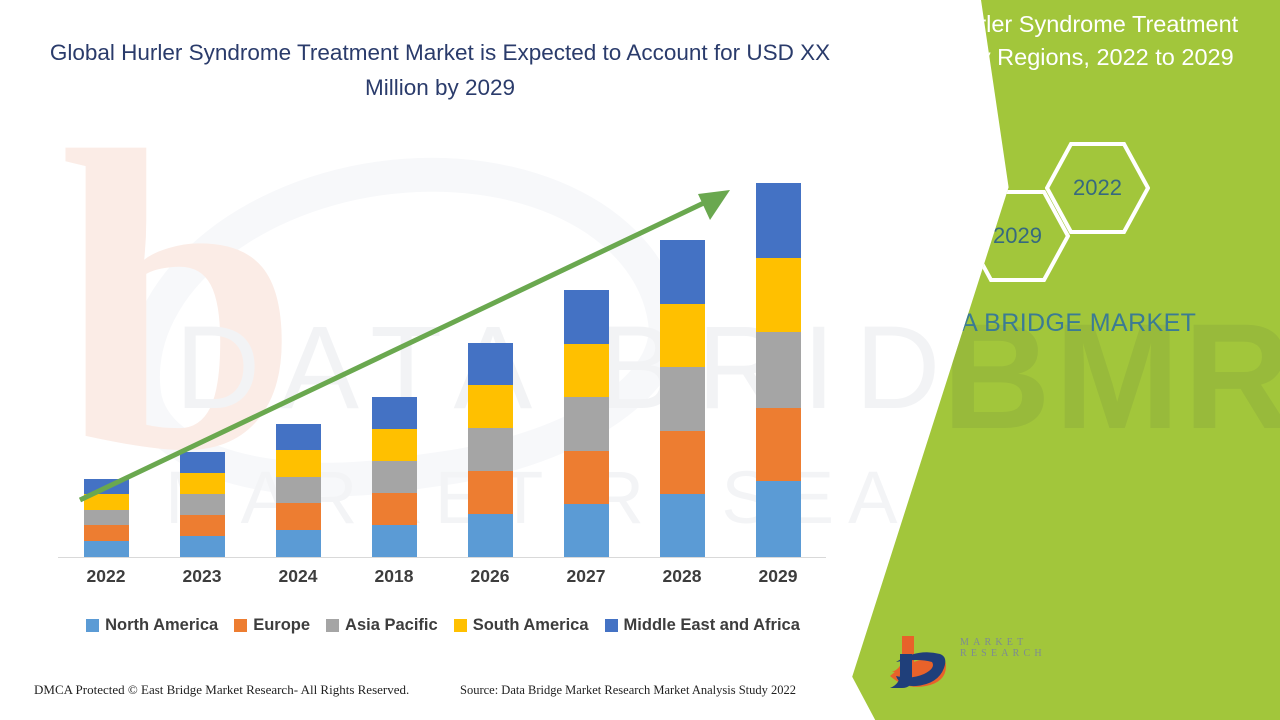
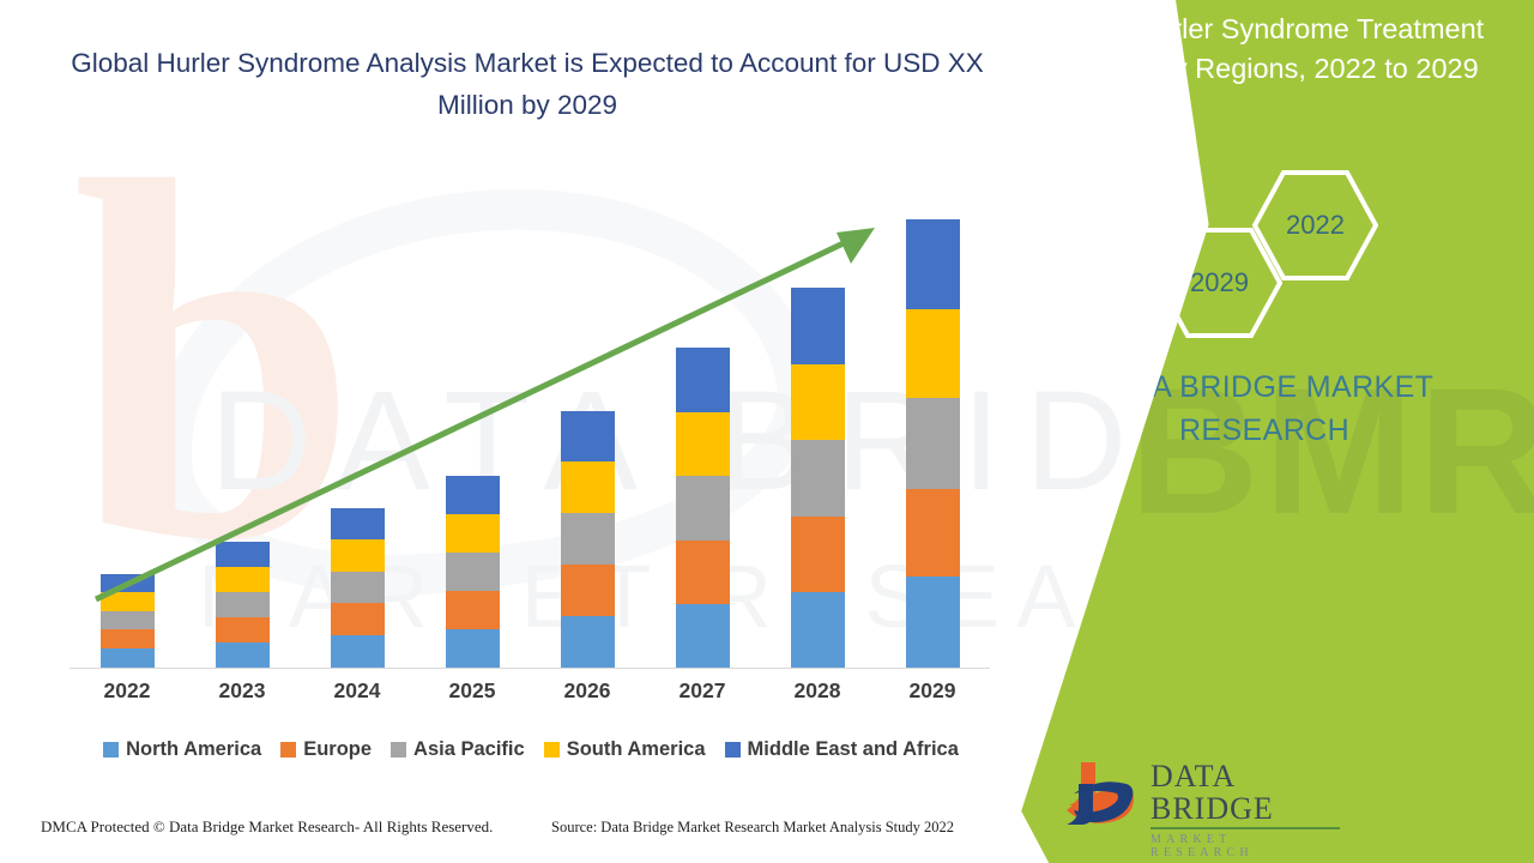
  b
  DAT BRID
- Global Hurler Syndrome Treatment Market is Expected to Account for USD XX Million by 2029
+ Global Hurler Syndrome Analysis Market is Expected to Account for USD XX Million by 2029
  2022
  2023
  2024
- 2018
+ 2025
  2026
  2027
  2028
  2029
  North America
  Europe
  Asia Pacific
  South America
  Middle East and Africa
- DMCA Protected © East Bridge Market Research- All Rights Reserved.
+ DMCA Protected © Data Bridge Market Research- All Rights Reserved.
  Source: Data Bridge Market Research Market Analysis Study 2022
  BMR
  2022
  2029
  A BRIDGE MARKET
+ RESEARCH
+ DATA BRIDGE
  MARKET RESEARCH
